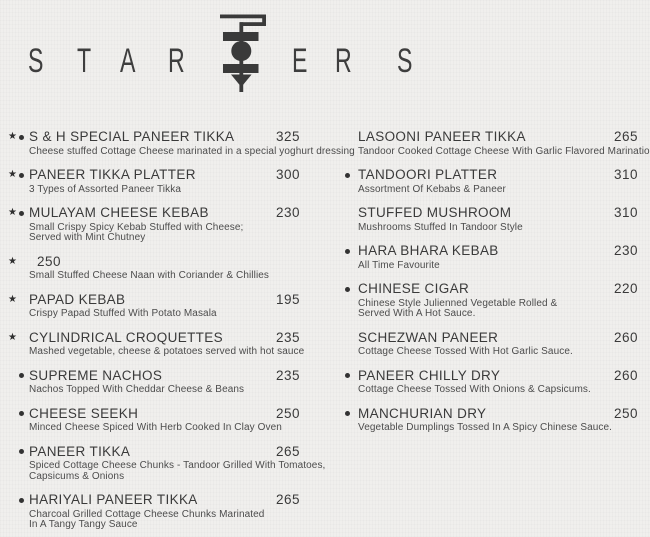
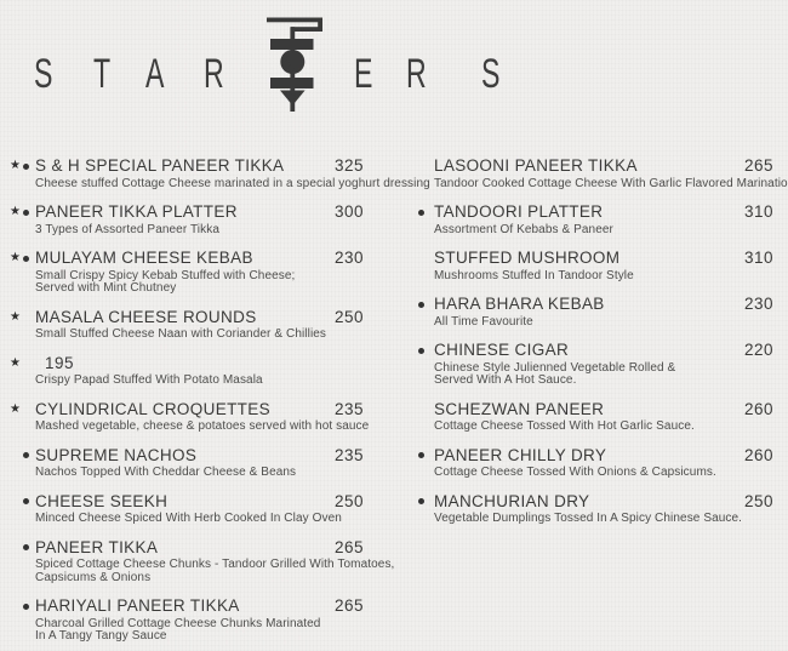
  S
  T
  A
  R
  E
  R
  S
  ★
  S & H SPECIAL PANEER TIKKA
  325
  Cheese stuffed Cottage Cheese marinated in a special yoghurt dressi
  ★
  PANEER TIKKA PLATTER
  300
  3 Types of Assorted Paneer Tikka
  ★
  MULAYAM CHEESE KEBAB
  230
  Small Crispy Spicy Kebab Stuffed with Cheese;
  Served with Mint Chutney
  ★
+ MASALA CHEESE ROUNDS
  250
  Small Stuffed Cheese Naan with Coriander & Chillies
  ★
- PAPAD KEBAB
  195
  Crispy Papad Stuffed With Potato Masala
  ★
  CYLINDRICAL CROQUETTES
  235
  Mashed vegetable, cheese & potatoes served with hot sauce
  SUPREME NACHOS
  235
  Nachos Topped With Cheddar Cheese & Beans
  CHEESE SEEKH
  250
  Minced Cheese Spiced With Herb Cooked In Clay Oven
  PANEER TIKKA
  265
  Spiced Cottage Cheese Chunks - Tandoor Grilled With Tomatoes,
  Capsicums & Onions
  HARIYALI PANEER TIKKA
  265
  Charcoal Grilled Cottage Cheese Chunks Marinated
  In A Tangy Tangy Sauce
  LASOONI PANEER TIKKA
  265
  Tandoor Cooked Cottage Cheese With Garlic Flavored Marinatio
  TANDOORI PLATTER
  310
  Assortment Of Kebabs & Paneer
  STUFFED MUSHROOM
  310
  Mushrooms Stuffed In Tandoor Style
  HARA BHARA KEBAB
  230
  All Time Favourite
  CHINESE CIGAR
  220
  Chinese Style Julienned Vegetable Rolled &
  Served With A Hot Sauce.
  SCHEZWAN PANEER
  260
  Cottage Cheese Tossed With Hot Garlic Sauce.
  PANEER CHILLY DRY
  260
  Cottage Cheese Tossed With Onions & Capsicums.
  MANCHURIAN DRY
  250
  Vegetable Dumplings Tossed In A Spicy Chinese Sauce.
